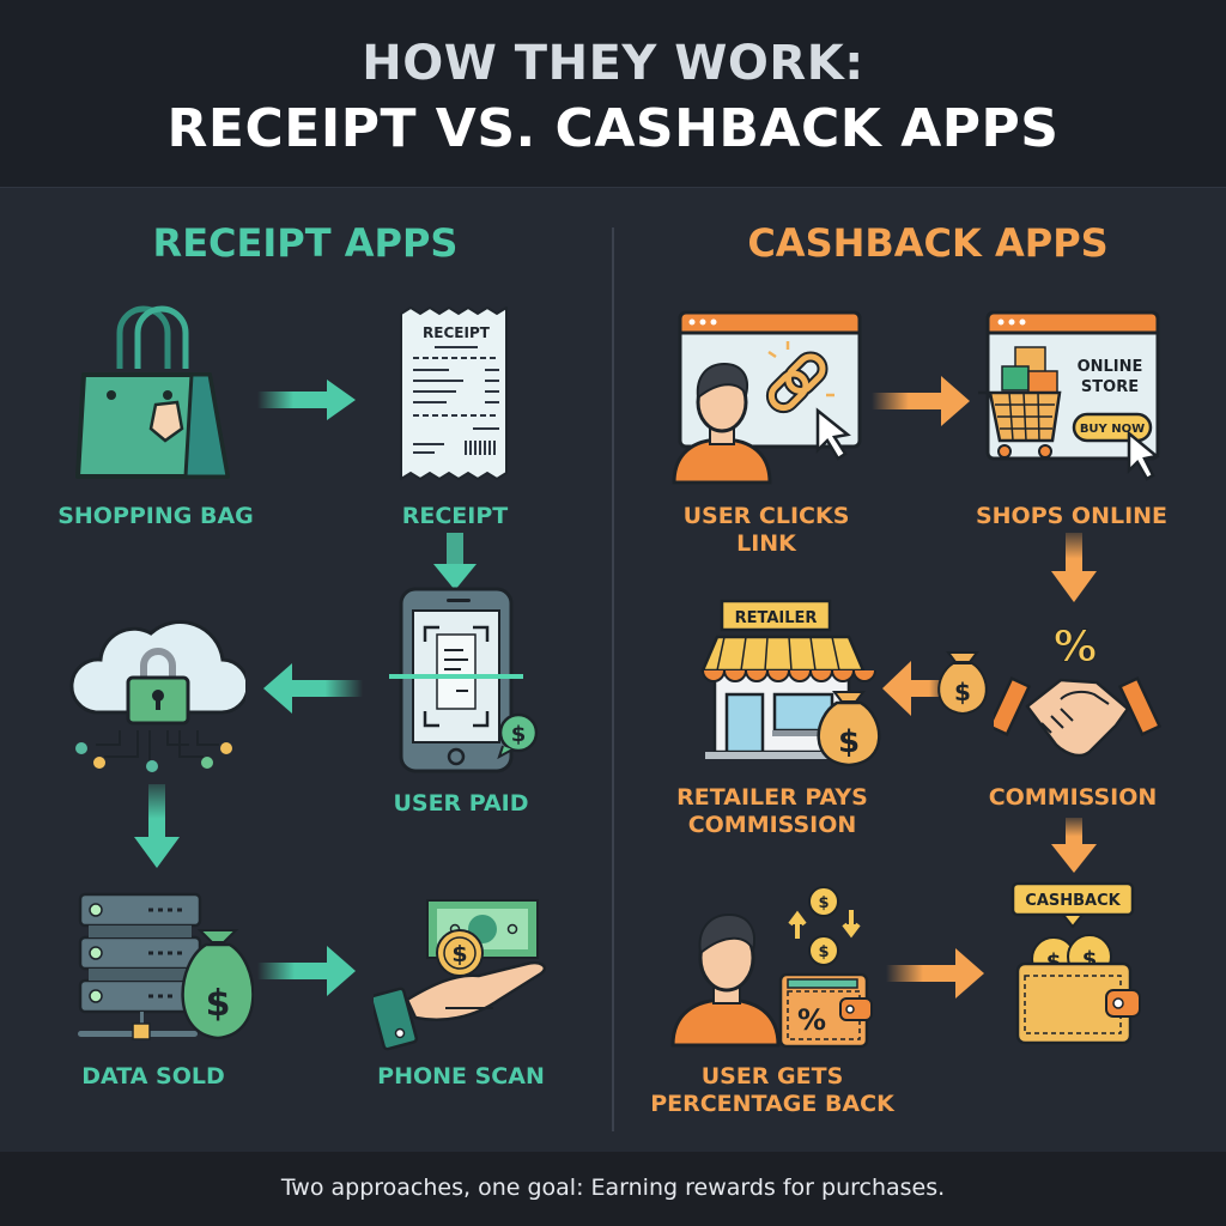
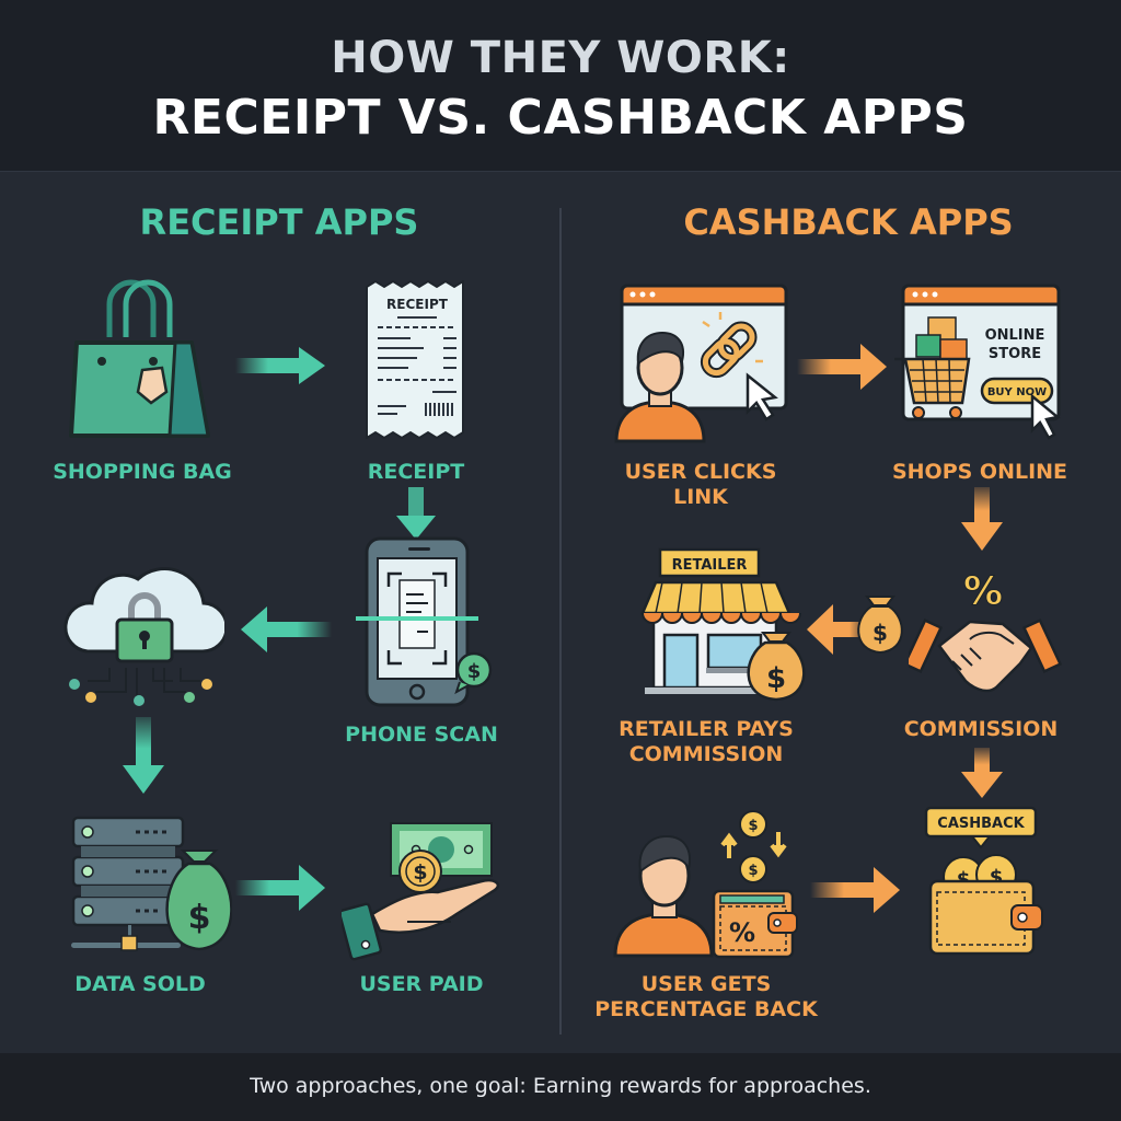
  HOW THEY WORK:
  RECEIPT VS. CASHBACK APPS
  RECEIPT APPS
  SHOPPING BAG
  RECEIPT
  RECEIPT
  $
- USER PAID
+ PHONE SCAN
  $
  DATA SOLD
  $
- PHONE SCAN
+ USER PAID
  CASHBACK APPS
  USER CLICKS
  LINK
  ONLINE
  STORE
  BUY NOW
  SHOPS ONLINE
  %
  COMMISSION
  $
  RETAILER
  $
  RETAILER PAYS
  COMMISSION
  %
  $
  $
  USER GETS
  PERCENTAGE BACK
  CASHBACK
  $
  $
- Two approaches, one goal: Earning rewards for purchases.
+ Two approaches, one goal: Earning rewards for approaches.
